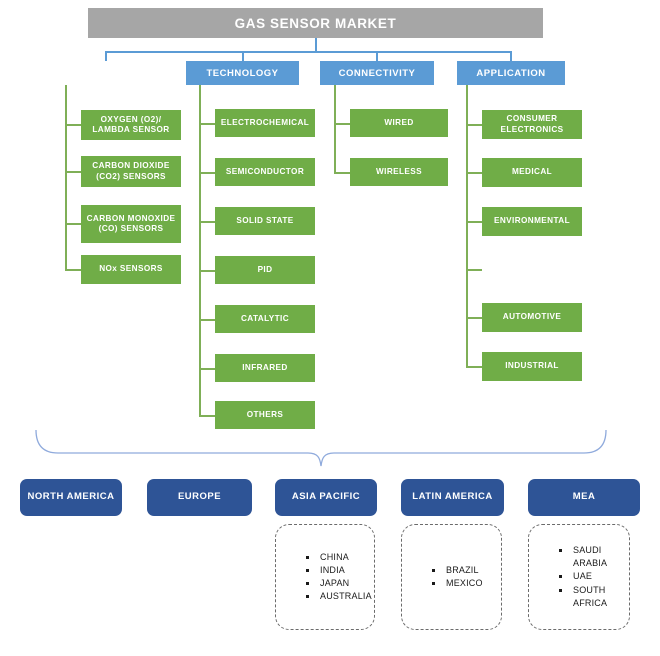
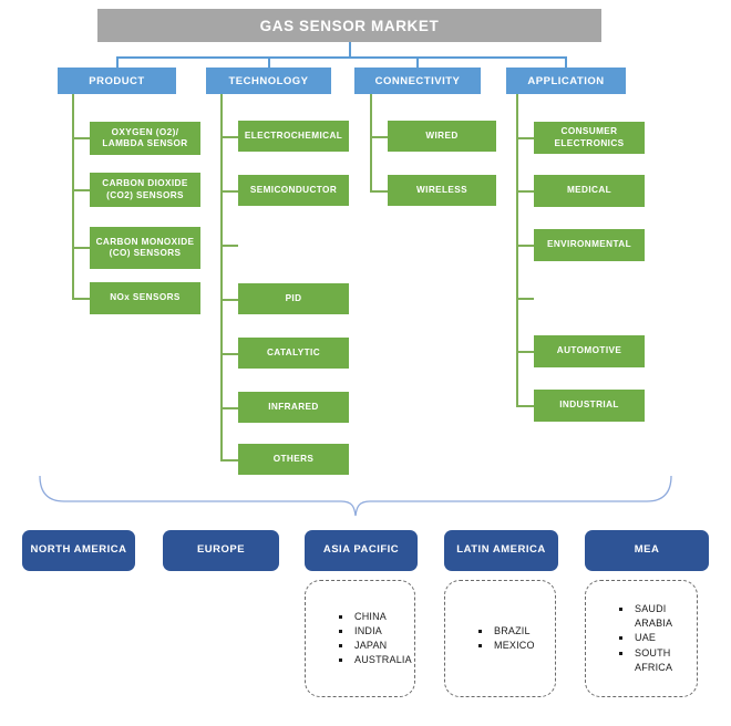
  GAS SENSOR MARKET
+ PRODUCT
  TECHNOLOGY
  CONNECTIVITY
  APPLICATION
  OXYGEN (O2)/ LAMBDA SENSOR
  CARBON DIOXIDE (CO2) SENSORS
  CARBON MONOXIDE (CO) SENSORS
  NOx SENSORS
  ELECTROCHEMICAL
  SEMICONDUCTOR
- SOLID STATE
  PID
  CATALYTIC
  INFRARED
  OTHERS
  WIRED
  WIRELESS
  CONSUMER ELECTRONICS
  MEDICAL
  ENVIRONMENTAL
  AUTOMOTIVE
  INDUSTRIAL
  NORTH AMERICA
  EUROPE
  ASIA PACIFIC
  LATIN AMERICA
  MEA
  CHINA
  INDIA
  JAPAN
  AUSTRALIA
  BRAZIL
  MEXICO
  SAUDI ARABIA
  UAE
  SOUTH AFRICA
